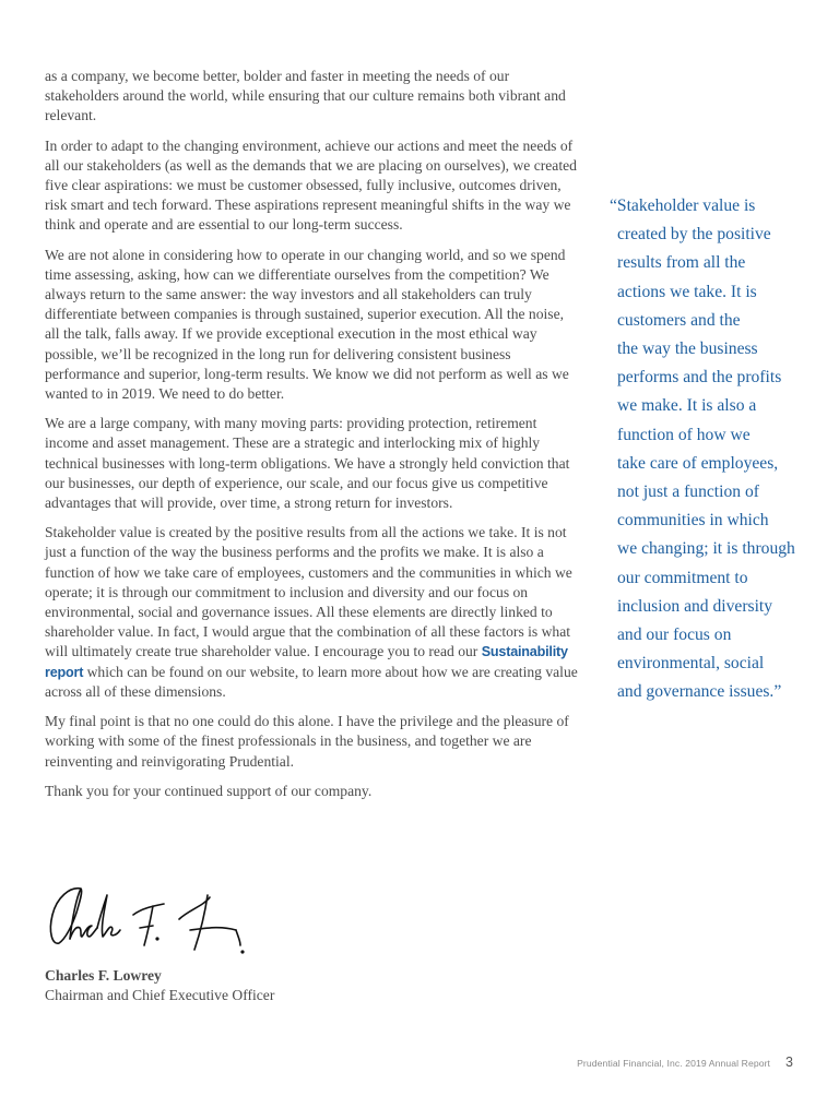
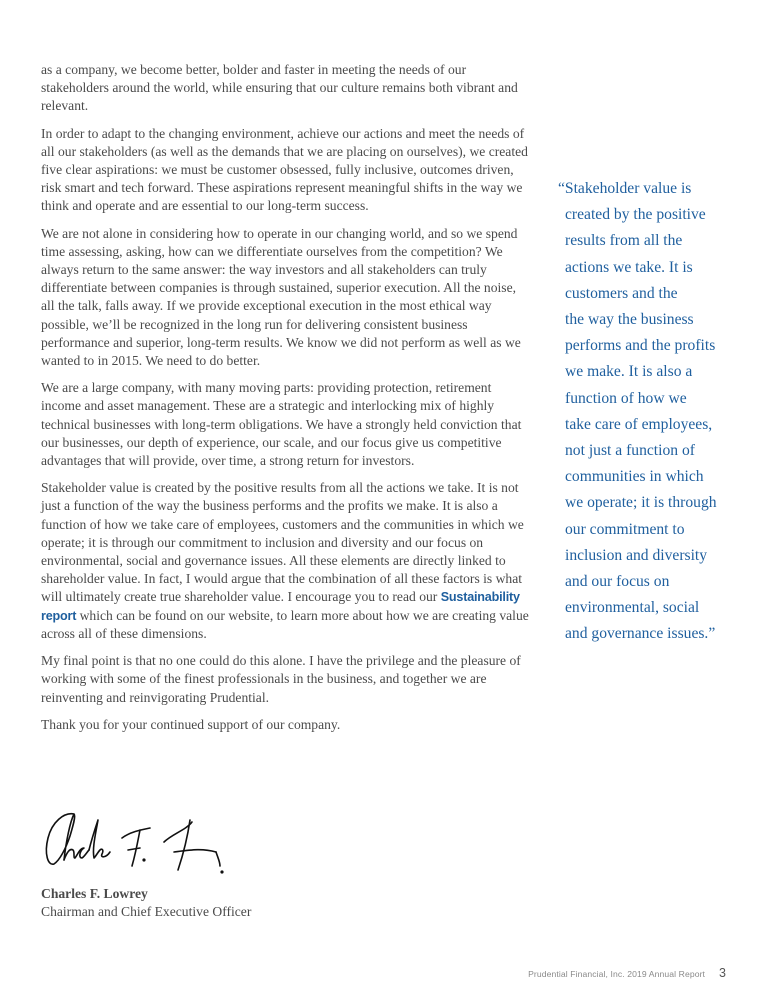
  as a company, we become better, bolder and faster in meeting the needs of our stakeholders around the world, while ensuring that our culture remains both vibrant and relevant.
  In order to adapt to the changing environment, achieve our actions and meet the needs of all our stakeholders (as well as the demands that we are placing on ourselves), we created five clear aspirations: we must be customer obsessed, fully inclusive, outcomes driven, risk smart and tech forward. These aspirations represent meaningful shifts in the way we think and operate and are essential to our long-term success.
- We are not alone in considering how to operate in our changing world, and so we spend time assessing, asking, how can we differentiate ourselves from the competition? We always return to the same answer: the way investors and all stakeholders can truly differentiate between companies is through sustained, superior execution. All the noise, all the talk, falls away. If we provide exceptional execution in the most ethical way possible, we’ll be recognized in the long run for delivering consistent business performance and superior, long-term results. We know we did not perform as well as we wanted to in 2019. We need to do better.
+ We are not alone in considering how to operate in our changing world, and so we spend time assessing, asking, how can we differentiate ourselves from the competition? We always return to the same answer: the way investors and all stakeholders can truly differentiate between companies is through sustained, superior execution. All the noise, all the talk, falls away. If we provide exceptional execution in the most ethical way possible, we’ll be recognized in the long run for delivering consistent business performance and superior, long-term results. We know we did not perform as well as we wanted to in 2015. We need to do better.
  We are a large company, with many moving parts: providing protection, retirement income and asset management. These are a strategic and interlocking mix of highly technical businesses with long-term obligations. We have a strongly held conviction that our businesses, our depth of experience, our scale, and our focus give us competitive advantages that will provide, over time, a strong return for investors.
  Stakeholder value is created by the positive results from all the actions we take. It is not just a function of the way the business performs and the profits we make. It is also a function of how we take care of employees, customers and the communities in which we operate; it is through our commitment to inclusion and diversity and our focus on environmental, social and governance issues. All these elements are directly linked to shareholder value. In fact, I would argue that the combination of all these factors is what will ultimately create true shareholder value. I encourage you to read our Sustainability report which can be found on our website, to learn more about how we are creating value across all of these dimensions.
  My final point is that no one could do this alone. I have the privilege and the pleasure of working with some of the finest professionals in the business, and together we are reinventing and reinvigorating Prudential.
  Thank you for your continued support of our company.
  “Stakeholder value is
  created by the positive
  results from all the
  actions we take. It is
  customers and the
  the way the business
  performs and the profits
  we make. It is also a
  function of how we
  take care of employees,
  not just a function of
  communities in which
- we changing; it is through
+ we operate; it is through
  our commitment to
  inclusion and diversity
  and our focus on
  environmental, social
  and governance issues.”
  Charles F. Lowrey
  Chairman and Chief Executive Officer
  Prudential Financial, Inc. 2019 Annual Report
  3
